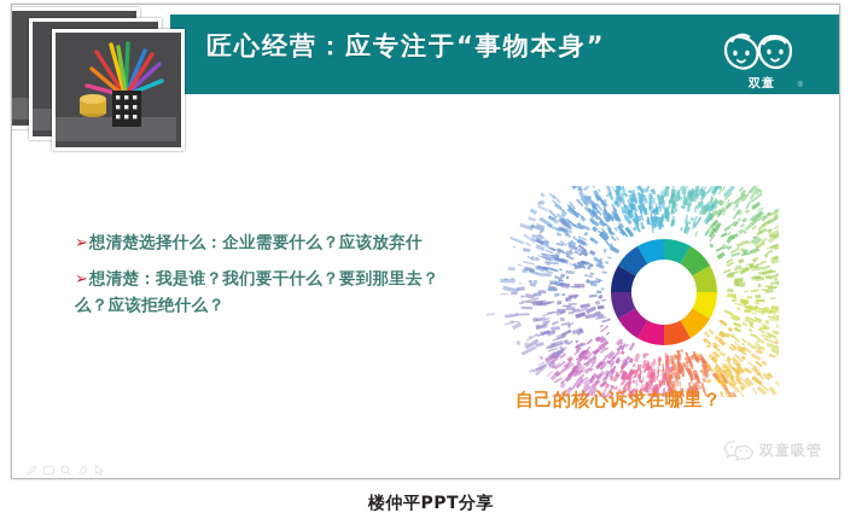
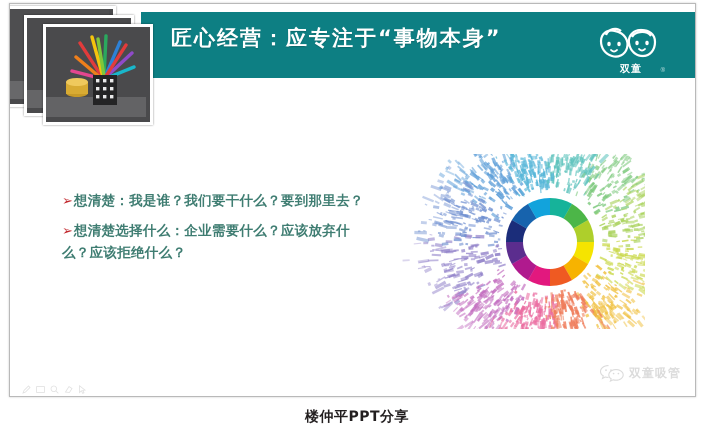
  匠心经营：应专注于“事物本身”
  双童
  ➢
- 想清楚选择什么：企业需要什么？应该放弃什
+ 想清楚：我是谁？我们要干什么？要到那里去？
  ➢
- 想清楚：我是谁？我们要干什么？要到那里去？
+ 想清楚选择什么：企业需要什么？应该放弃什
  么？应该拒绝什么？
- 自己的核心诉求在哪里？
  双童吸管
  楼仲平PPT分享
